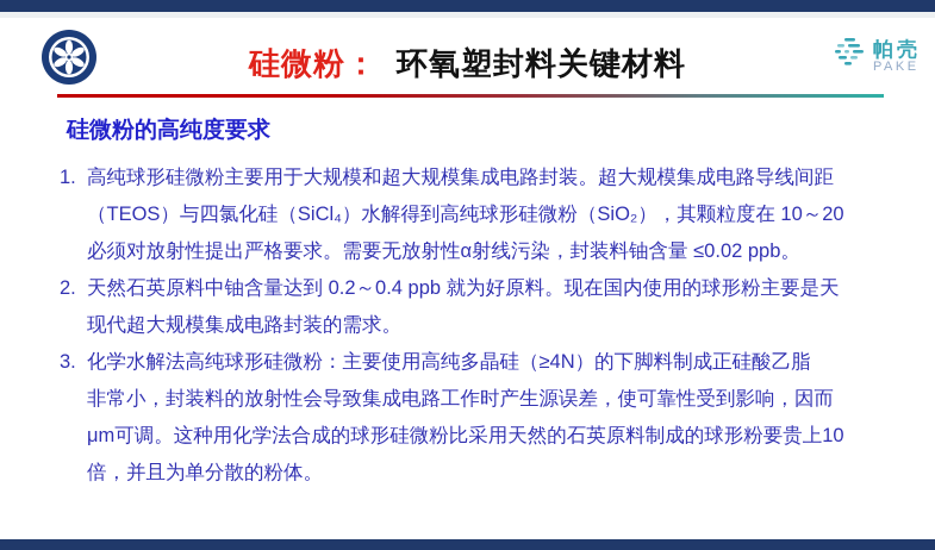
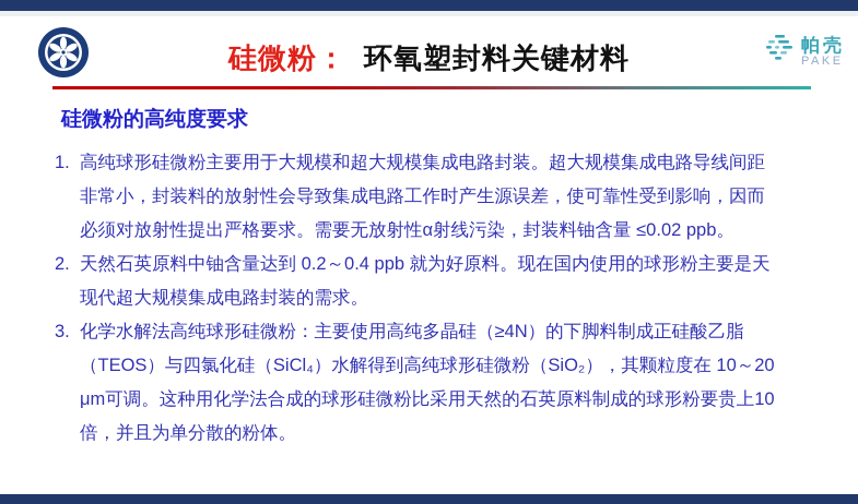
  硅微粉： 环氧塑封料关键材料
  帕壳
  PAKE
  硅微粉的高纯度要求
  1.
  高纯球形硅微粉主要用于大规模和超大规模集成电路封装。超大规模集成电路导线间距
- （TEOS）与四氯化硅（SiCl₄）水解得到高纯球形硅微粉（SiO₂），其颗粒度在 10～20
+ 非常小，封装料的放射性会导致集成电路工作时产生源误差，使可靠性受到影响，因而
  必须对放射性提出严格要求。需要无放射性α射线污染，封装料铀含量 ≤0.02 ppb。
  2.
  天然石英原料中铀含量达到 0.2～0.4 ppb 就为好原料。现在国内使用的球形粉主要是天
  现代超大规模集成电路封装的需求。
  3.
  化学水解法高纯球形硅微粉：主要使用高纯多晶硅（≥4N）的下脚料制成正硅酸乙脂
- 非常小，封装料的放射性会导致集成电路工作时产生源误差，使可靠性受到影响，因而
+ （TEOS）与四氯化硅（SiCl₄）水解得到高纯球形硅微粉（SiO₂），其颗粒度在 10～20
  μm可调。这种用化学法合成的球形硅微粉比采用天然的石英原料制成的球形粉要贵上10
  倍，并且为单分散的粉体。
